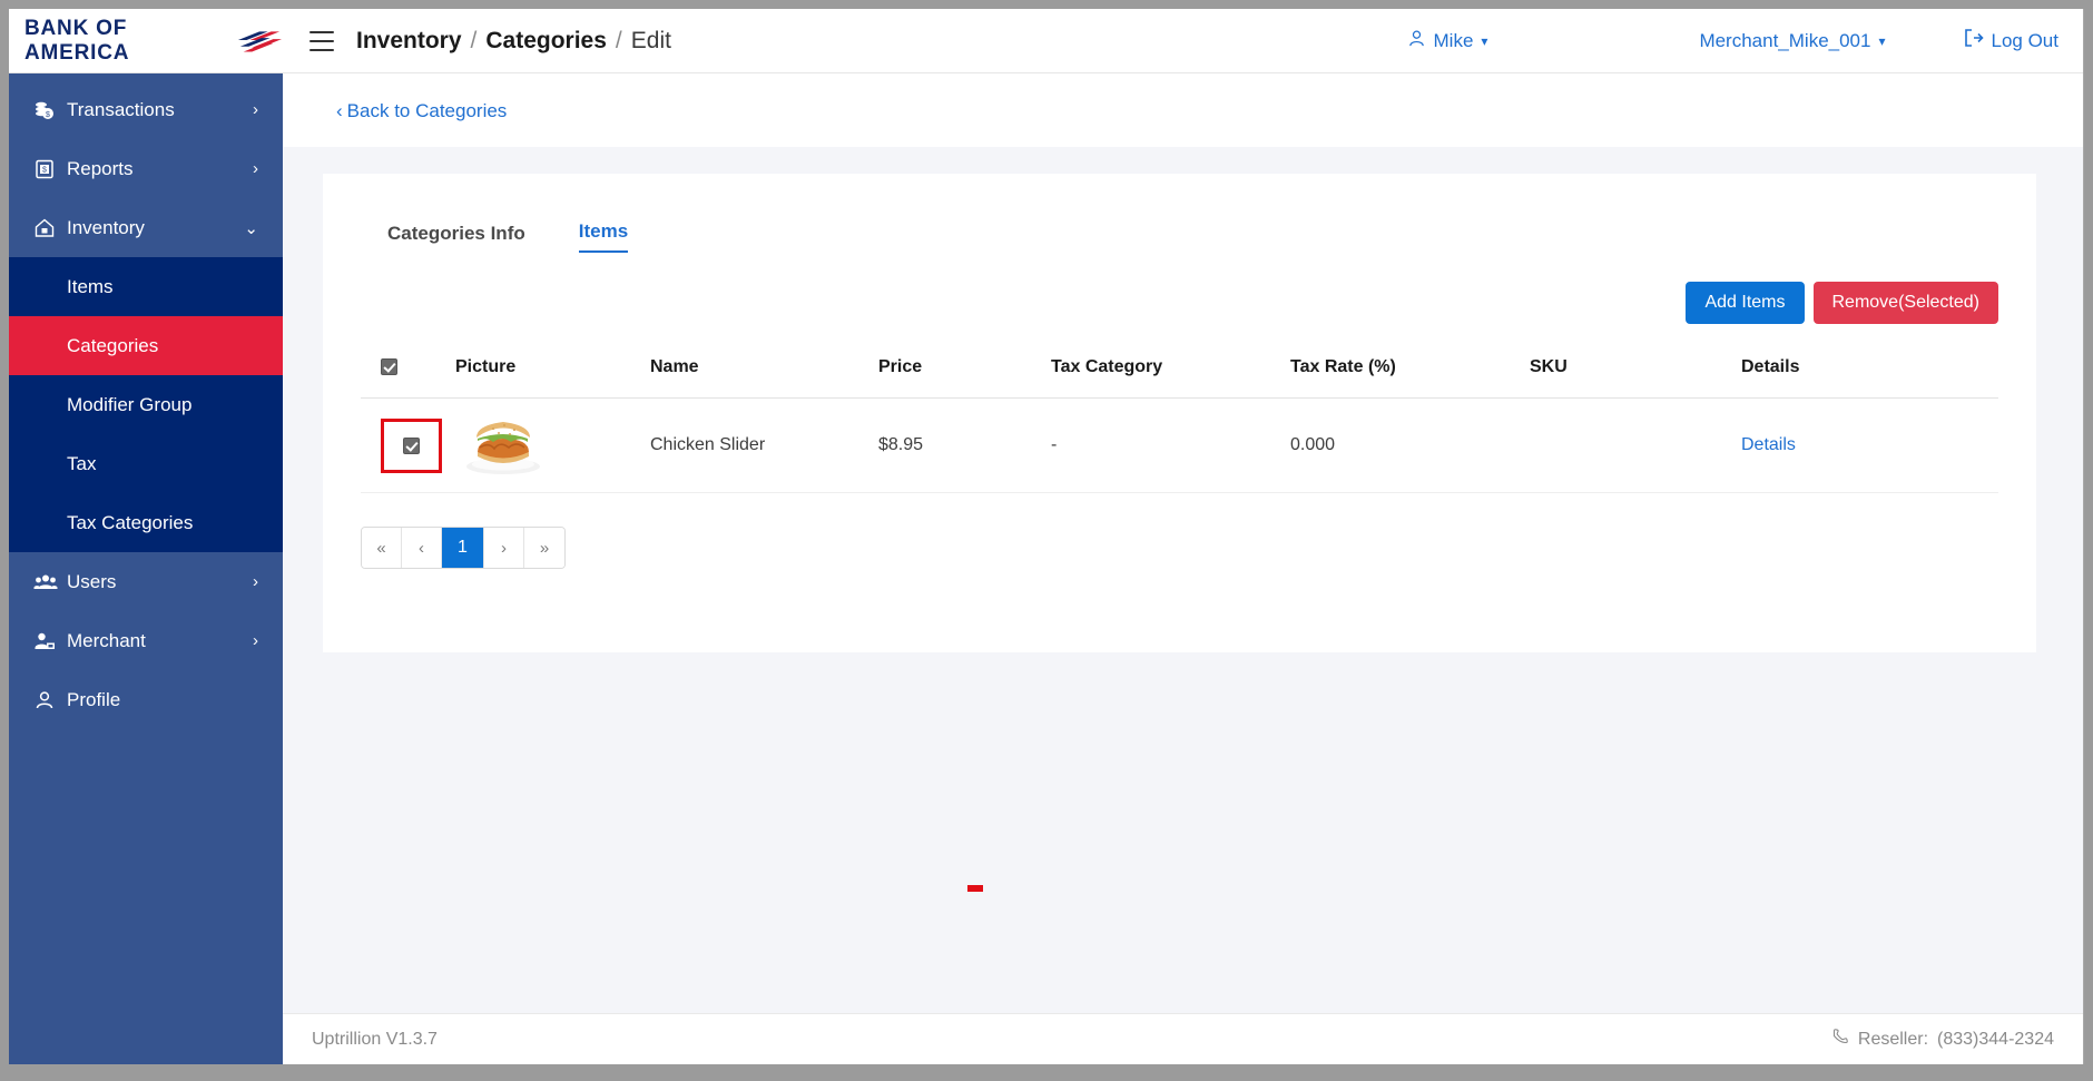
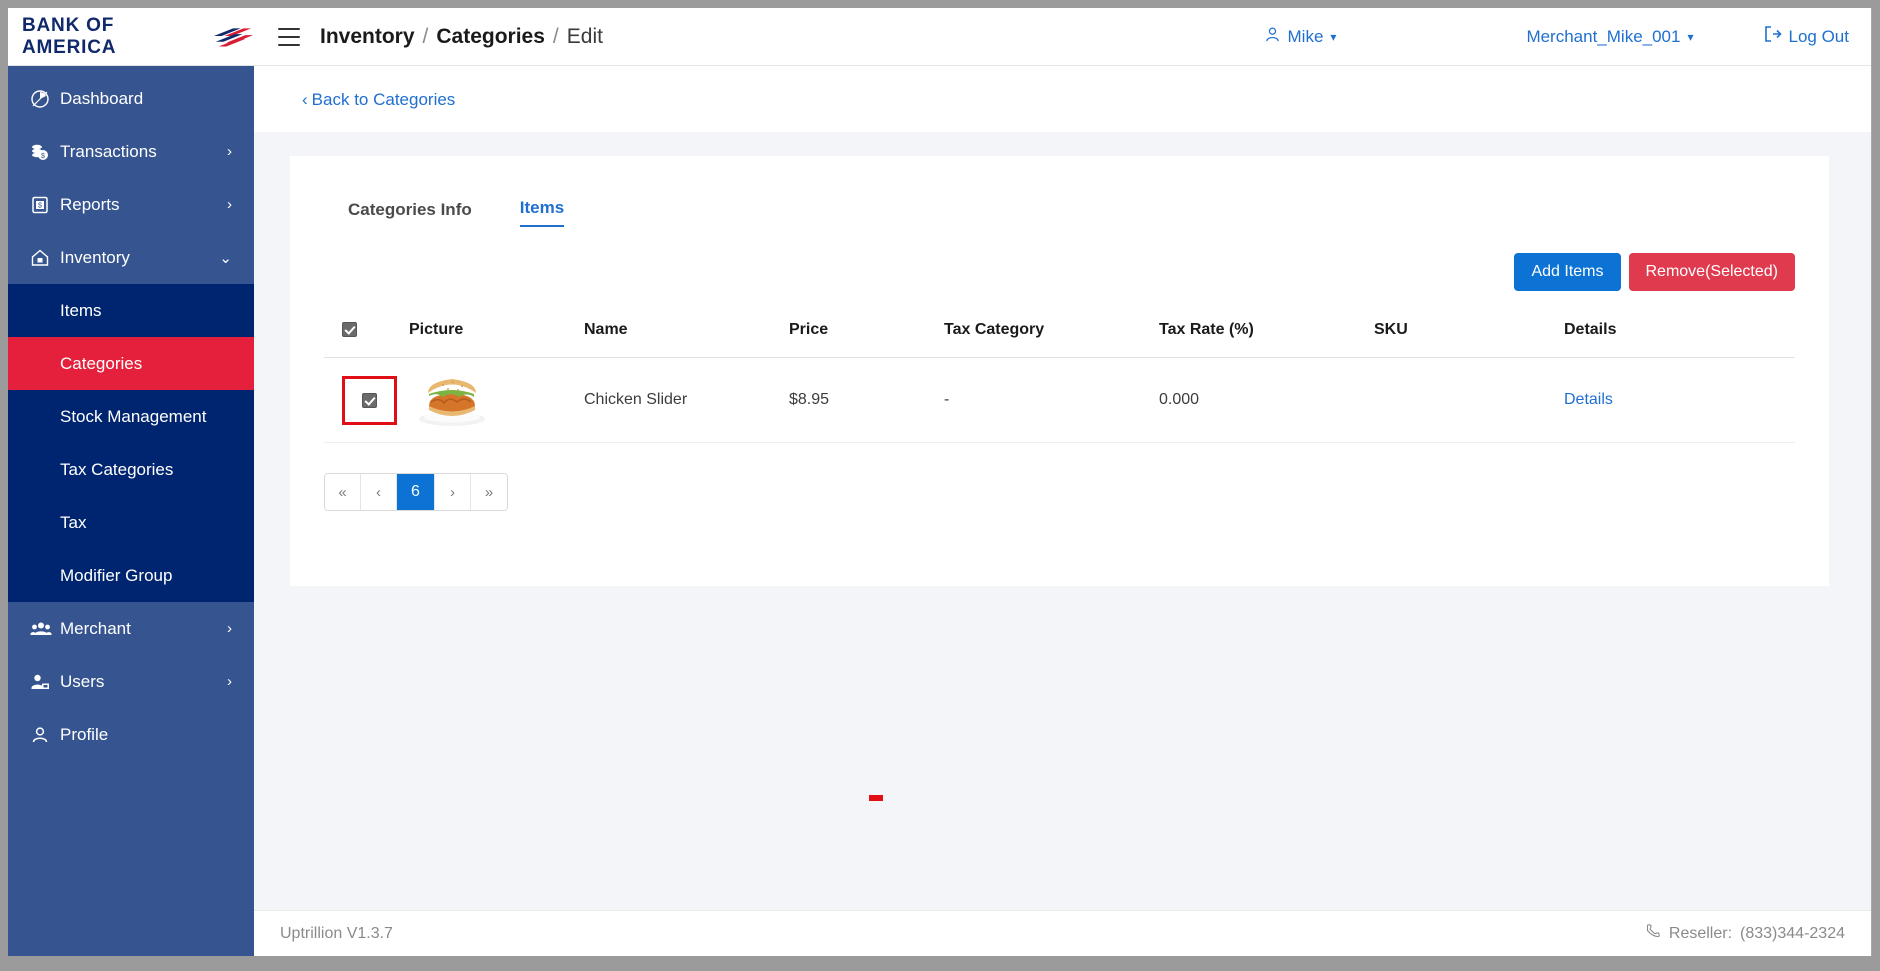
  BANK OF AMERICA
+ Dashboard
  Transactions
  ›
  Reports
  ›
  Inventory
  ⌄
  Items
  Categories
+ Stock Management
- Modifier Group
+ Tax Categories
  Tax
- Tax Categories
+ Modifier Group
- Users
+ Merchant
  ›
- Merchant
+ Users
  ›
  Profile
  Inventory
  /
  Categories
  /
  Edit
  Mike
  ▾
  Merchant_Mike_001
  ▾
  Log Out
  ‹
  Back to Categories
  Categories Info
  Items
  Add Items
  Remove(Selected)
  	Picture	Name	Price	Tax Category	Tax Rate (%)	SKU	Details
  		Chicken Slider	$8.95	-	0.000		Details
  «
  ‹
- 1
+ 6
  ›
  »
  Uptrillion V1.3.7
  Reseller:
  (833)344-2324
